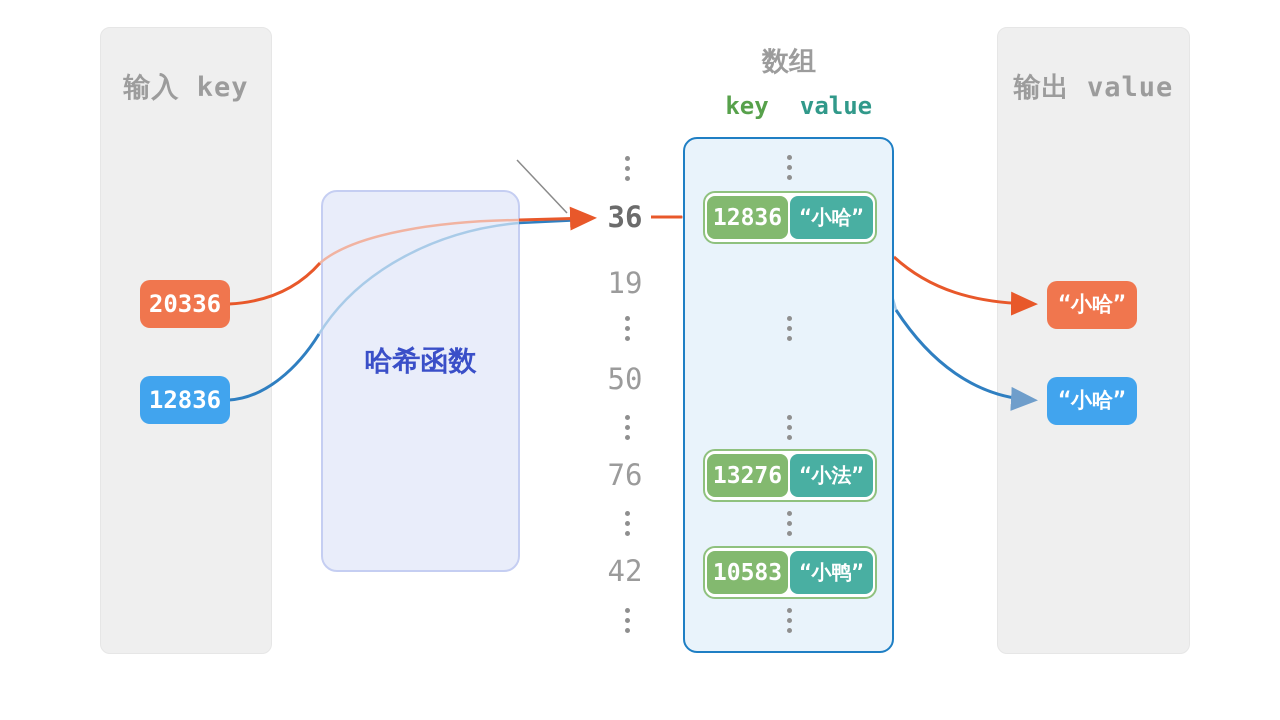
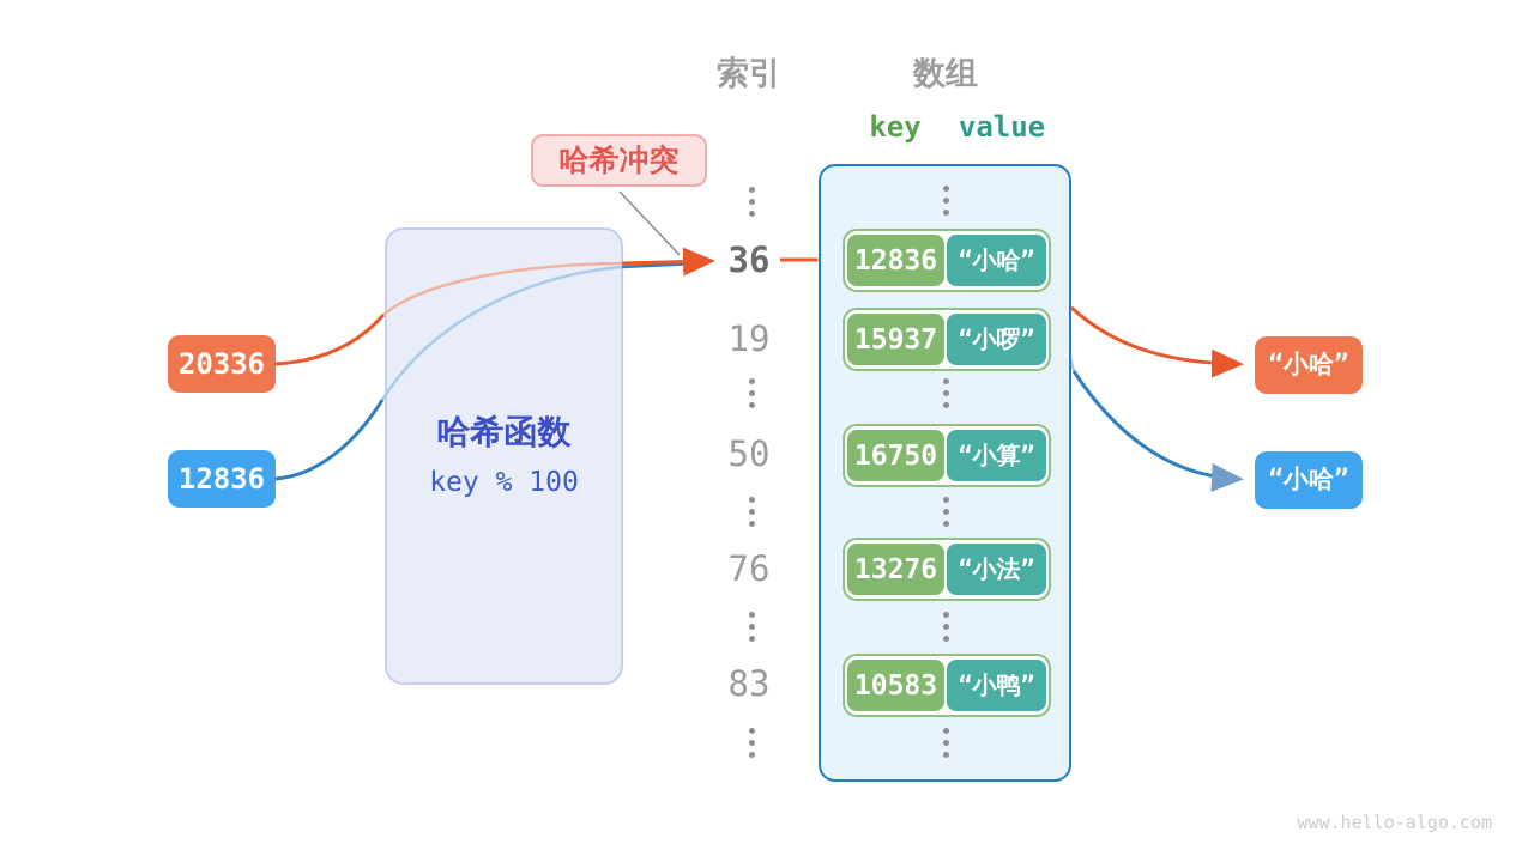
- 输入 key
- 输出 value
  20336
  12836
  哈希函数
+ key % 100
+ 哈希冲突
+ 索引
  数组
  key
  value
  36
  19
  50
  76
- 42
+ 83
  12836
  “小哈”
+ 15937
+ “小啰”
+ 16750
+ “小算”
  13276
  “小法”
  10583
  “小鸭”
  “小哈”
  “小哈”
+ www.hello-algo.com
